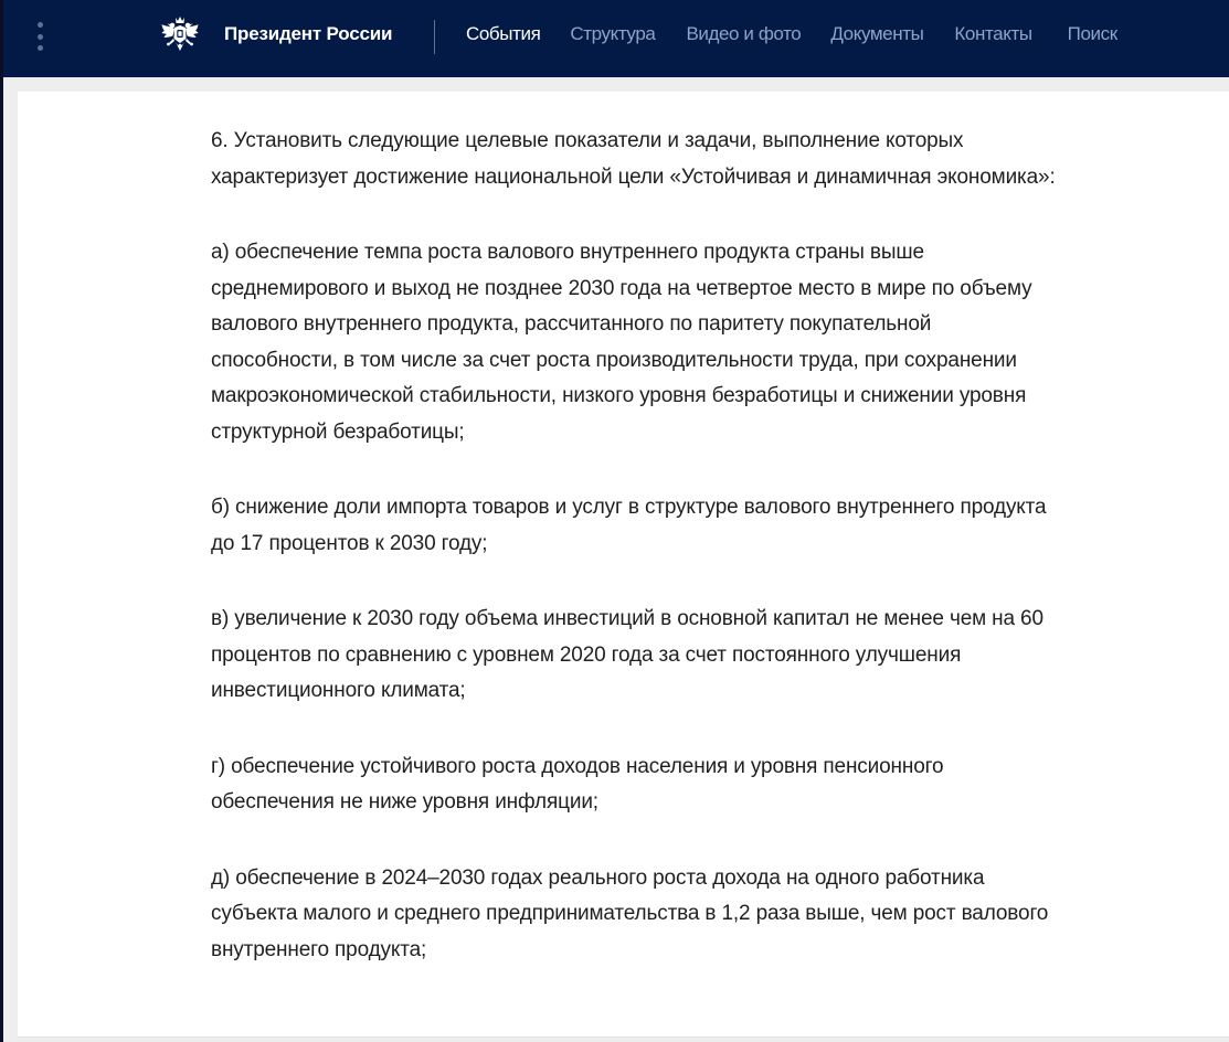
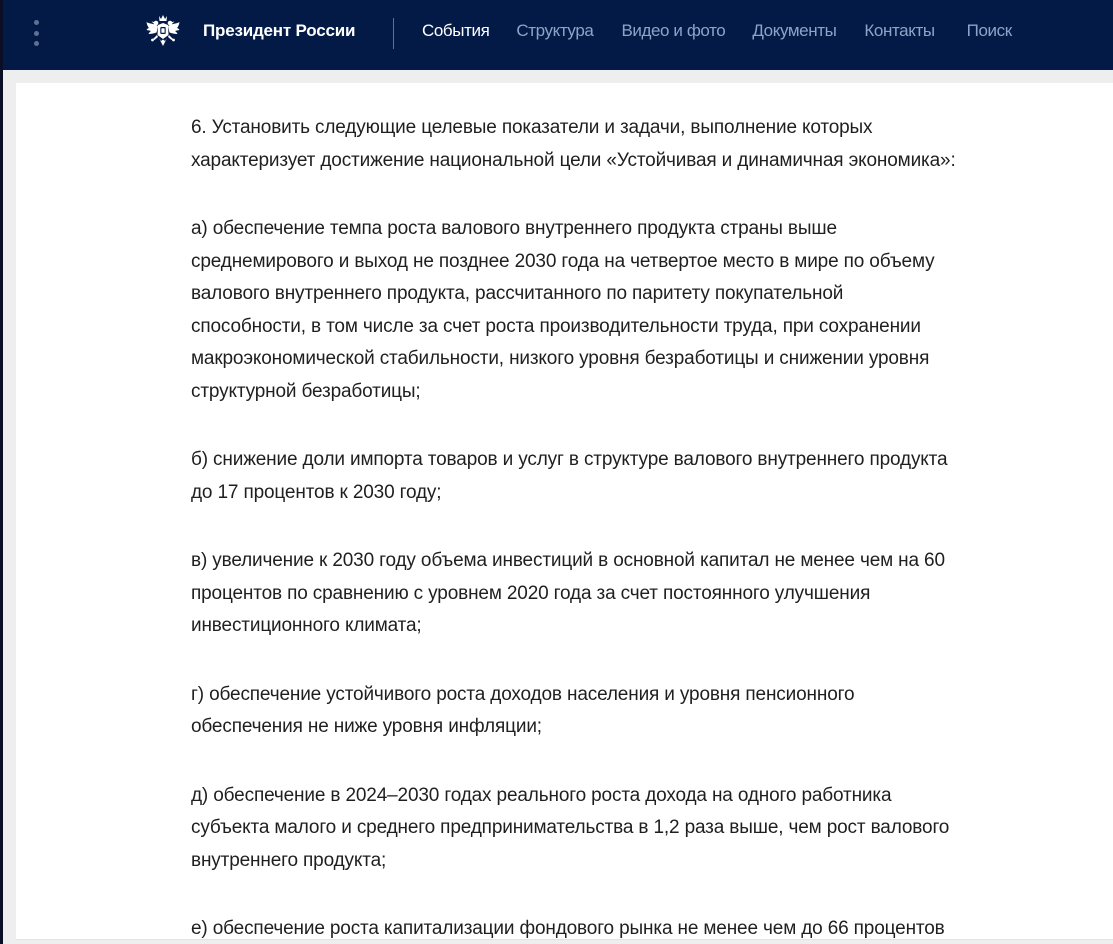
  Президент России
  События
  Структура
  Видео и фото
  Документы
  Контакты
  Поиск
  6. Установить следующие целевые показатели и задачи, выполнение которых
  характеризует достижение национальной цели «Устойчивая и динамичная экономика»:
  а) обеспечение темпа роста валового внутреннего продукта страны выше
  среднемирового и выход не позднее 2030 года на четвертое место в мире по объему
  валового внутреннего продукта, рассчитанного по паритету покупательной
  способности, в том числе за счет роста производительности труда, при сохранении
  макроэкономической стабильности, низкого уровня безработицы и снижении уровня
  структурной безработицы;
  б) снижение доли импорта товаров и услуг в структуре валового внутреннего продукта
  до 17 процентов к 2030 году;
  в) увеличение к 2030 году объема инвестиций в основной капитал не менее чем на 60
  процентов по сравнению с уровнем 2020 года за счет постоянного улучшения
  инвестиционного климата;
  г) обеспечение устойчивого роста доходов населения и уровня пенсионного
  обеспечения не ниже уровня инфляции;
  д) обеспечение в 2024–2030 годах реального роста дохода на одного работника
  субъекта малого и среднего предпринимательства в 1,2 раза выше, чем рост валового
  внутреннего продукта;
+ е) обеспечение роста капитализации фондового рынка не менее чем до 66 процентов
